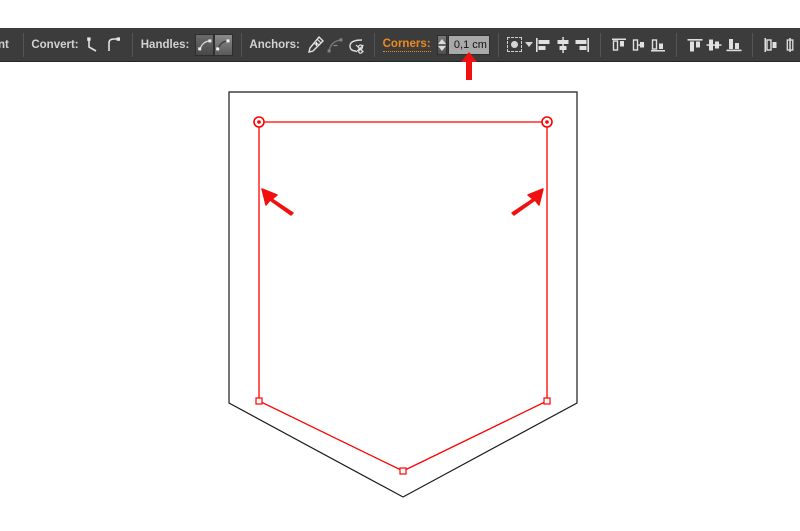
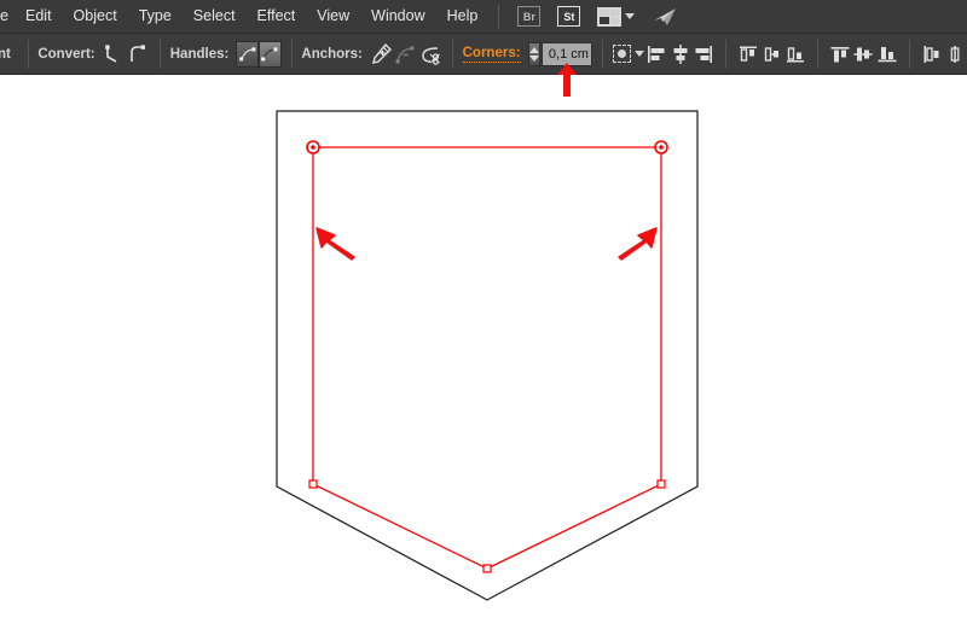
+ e
+ Edit
+ Object
+ Type
+ Select
+ Effect
+ View
+ Window
+ Help
+ Br
+ St
  nt
  Convert:
  Handles:
  Anchors:
  Corners:
  0,1 cm
